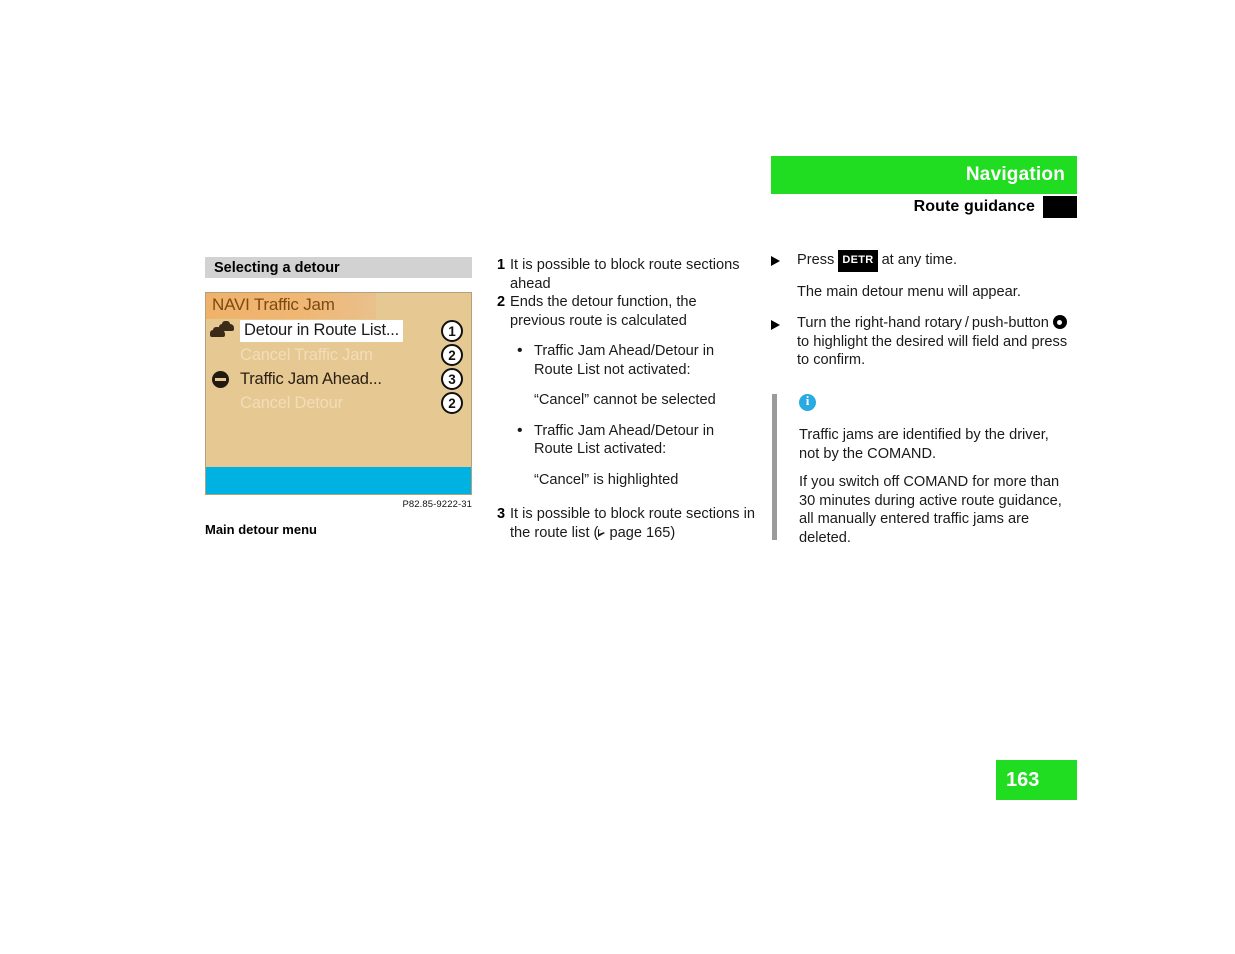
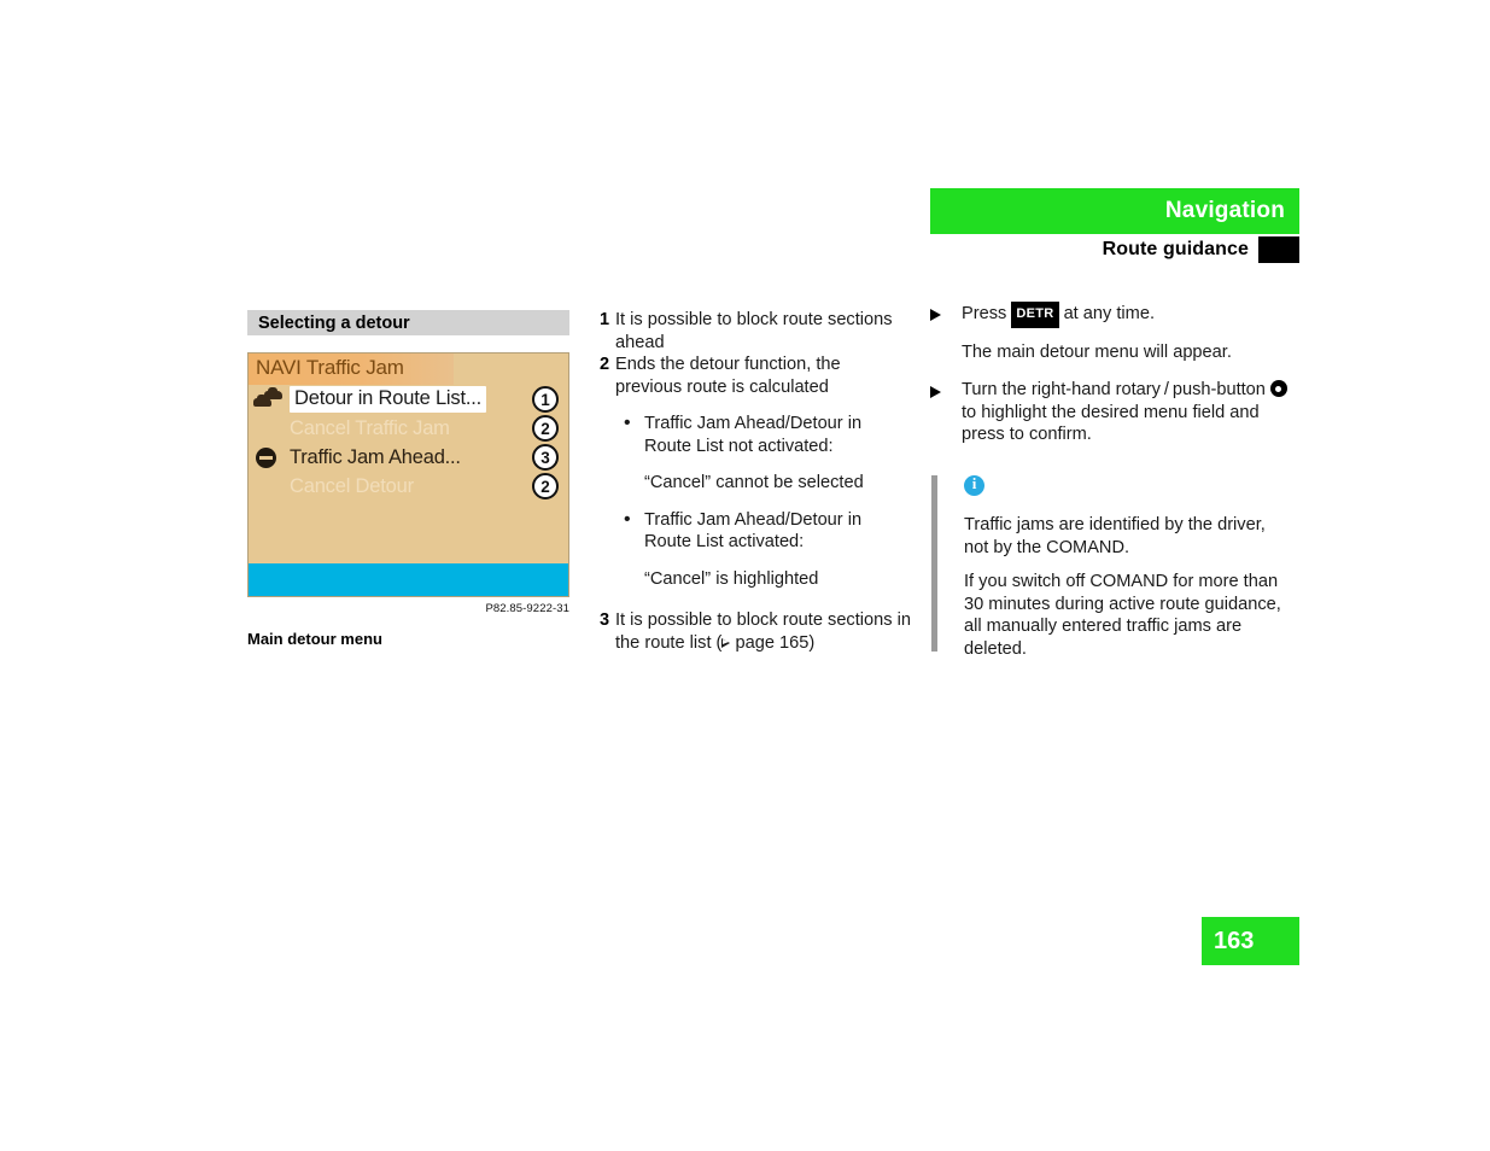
  Navigation
  Route guidance
  Selecting a detour
  NAVI Traffic Jam
  Detour in Route List...
  Cancel Traffic Jam
  Traffic Jam Ahead...
  Cancel Detour
  1
  2
  3
  2
  P82.85-9222-31
  Main detour menu
  1
  It is possible to block route sections ahead
  2
  Ends the detour function, the previous route is calculated
  •
  Traffic Jam Ahead/Detour in Route List not activated:
  “Cancel” cannot be selected
  •
  Traffic Jam Ahead/Detour in Route List activated:
  “Cancel” is highlighted
  3
  It is possible to block route sections in the route list ( page 165)
  Press DETR at any time.
  The main detour menu will appear.
- Turn the right-hand rotary / push-button to highlight the desired will field and press to confirm.
+ Turn the right-hand rotary / push-button to highlight the desired menu field and press to confirm.
  Traffic jams are identified by the driver, not by the COMAND.
  If you switch off COMAND for more than 30 minutes during active route guidance, all manually entered traffic jams are deleted.
  163
